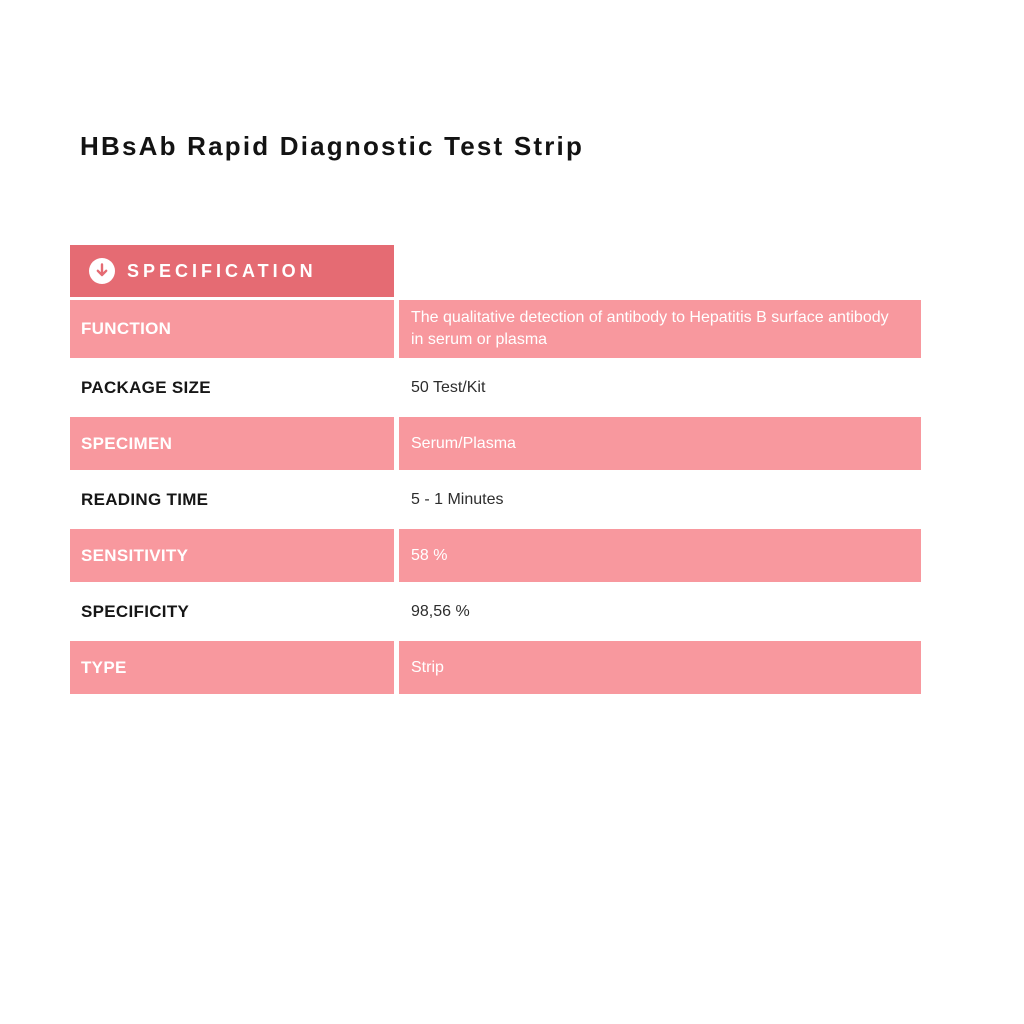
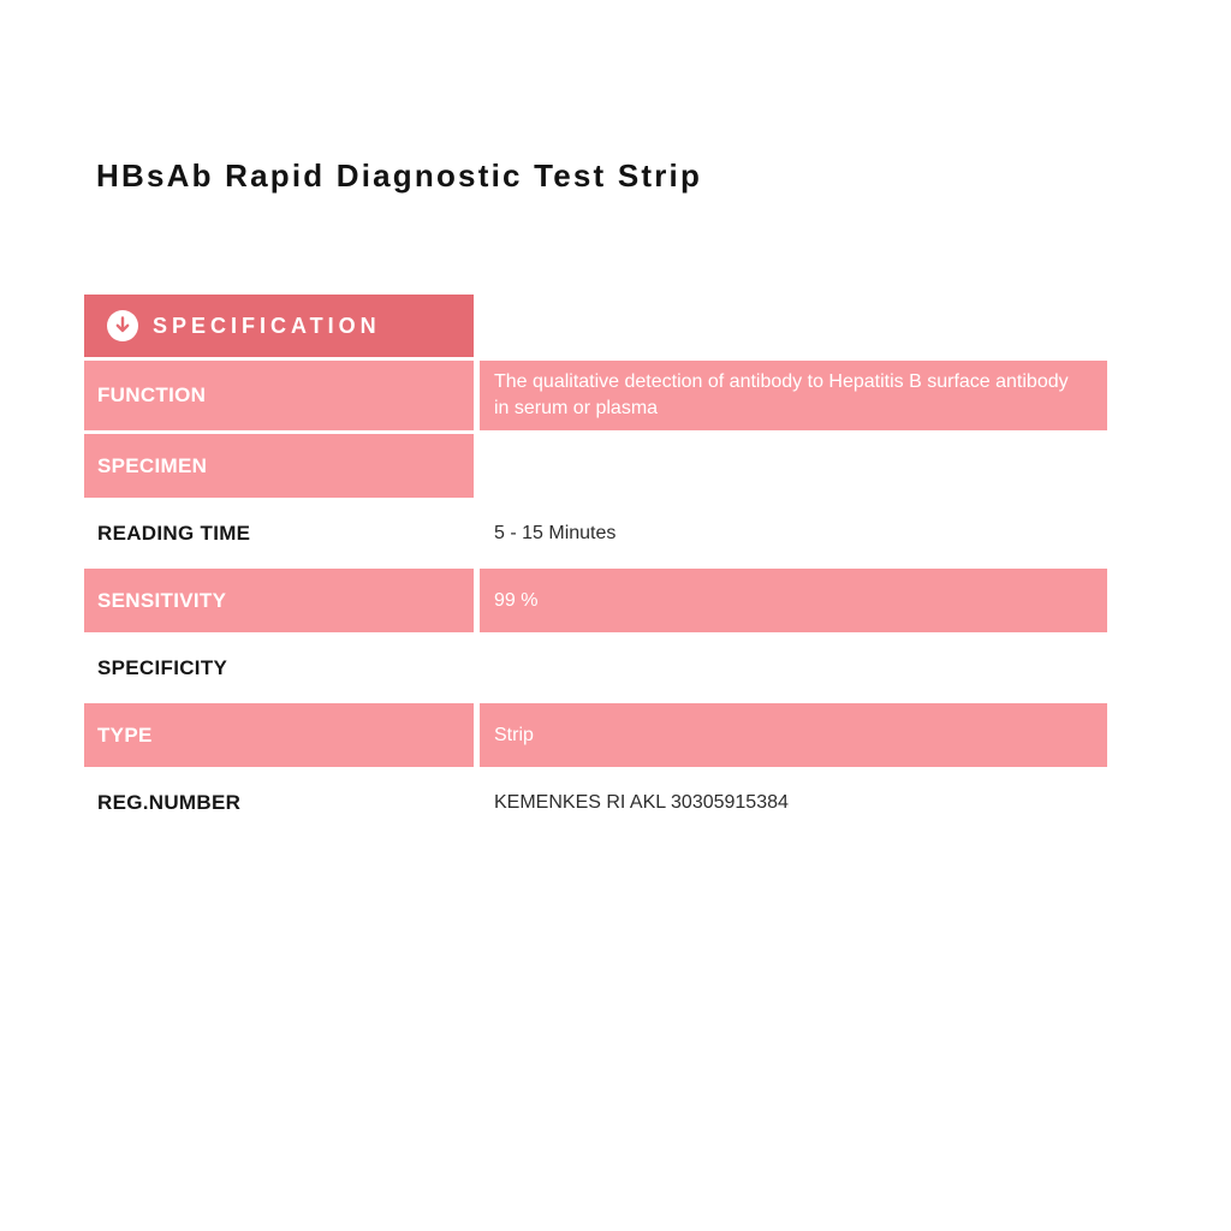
  HBsAb Rapid Diagnostic Test Strip
  SPECIFICATION
  FUNCTION
  The qualitative detection of antibody to Hepatitis B surface antibody in serum or plasma
- PACKAGE SIZE
- 50 Test/Kit
  SPECIMEN
- Serum/Plasma
  READING TIME
- 5 - 1 Minutes
+ 5 - 15 Minutes
  SENSITIVITY
- 58 %
+ 99 %
  SPECIFICITY
- 98,56 %
  TYPE
  Strip
+ REG.NUMBER
+ KEMENKES RI AKL 30305915384
